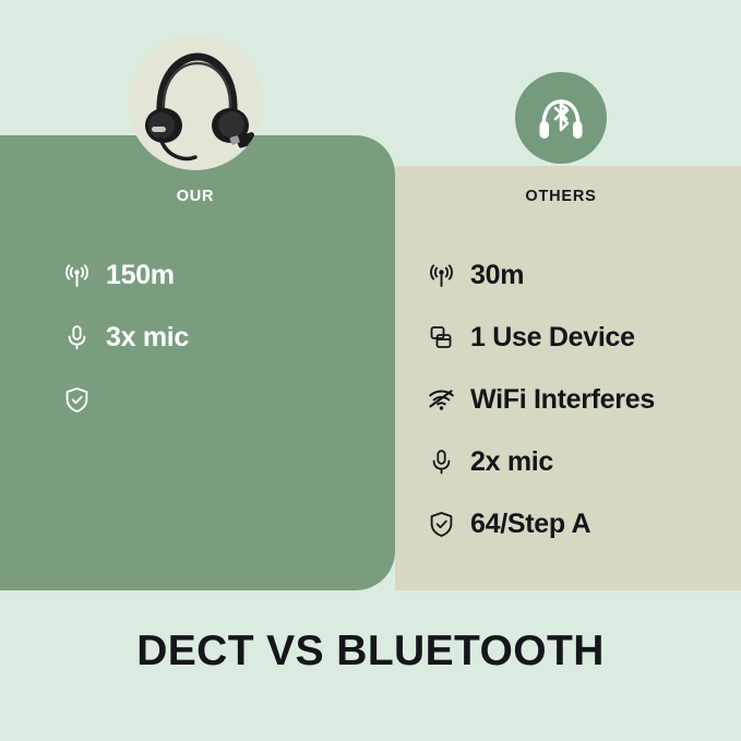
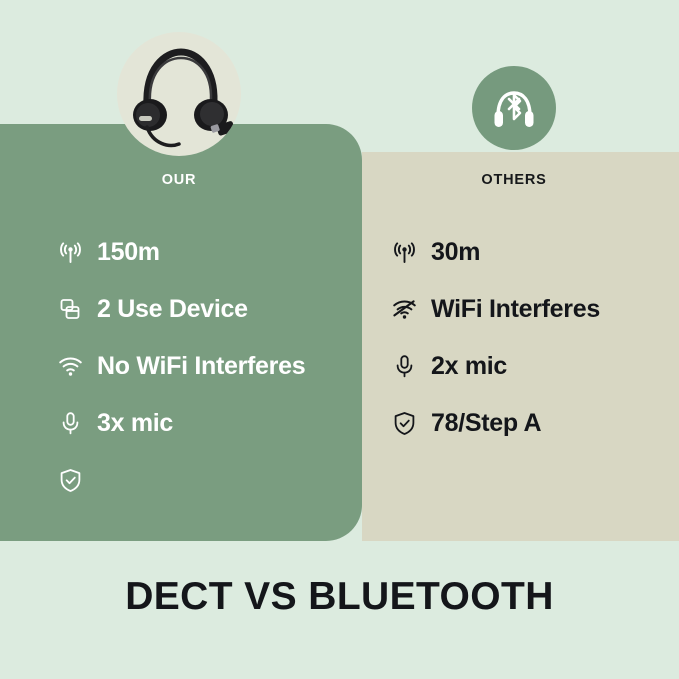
  OUR
  OTHERS
  150m
+ 2 Use Device
+ No WiFi Interferes
  3x mic
  30m
- 1 Use Device
  WiFi Interferes
  2x mic
- 64/Step A
+ 78/Step A
  DECT VS BLUETOOTH
